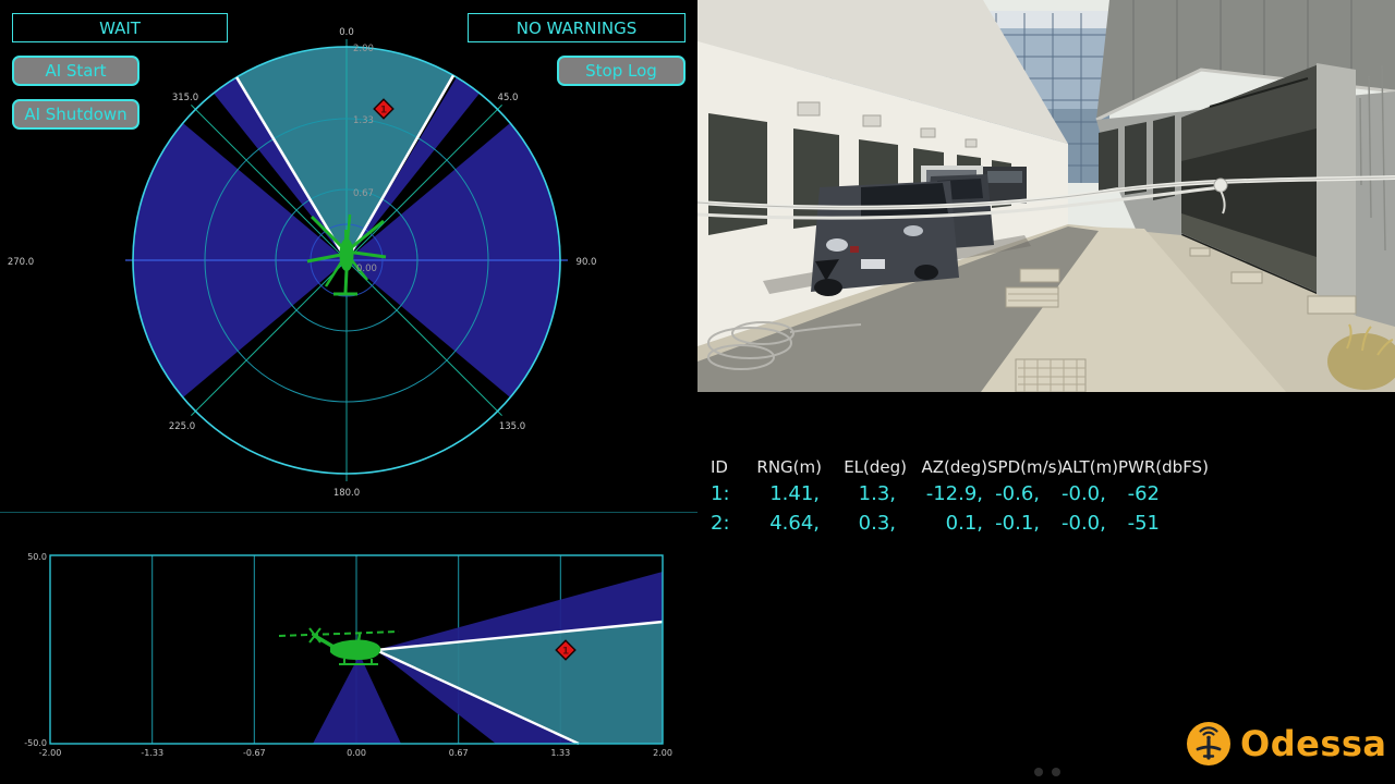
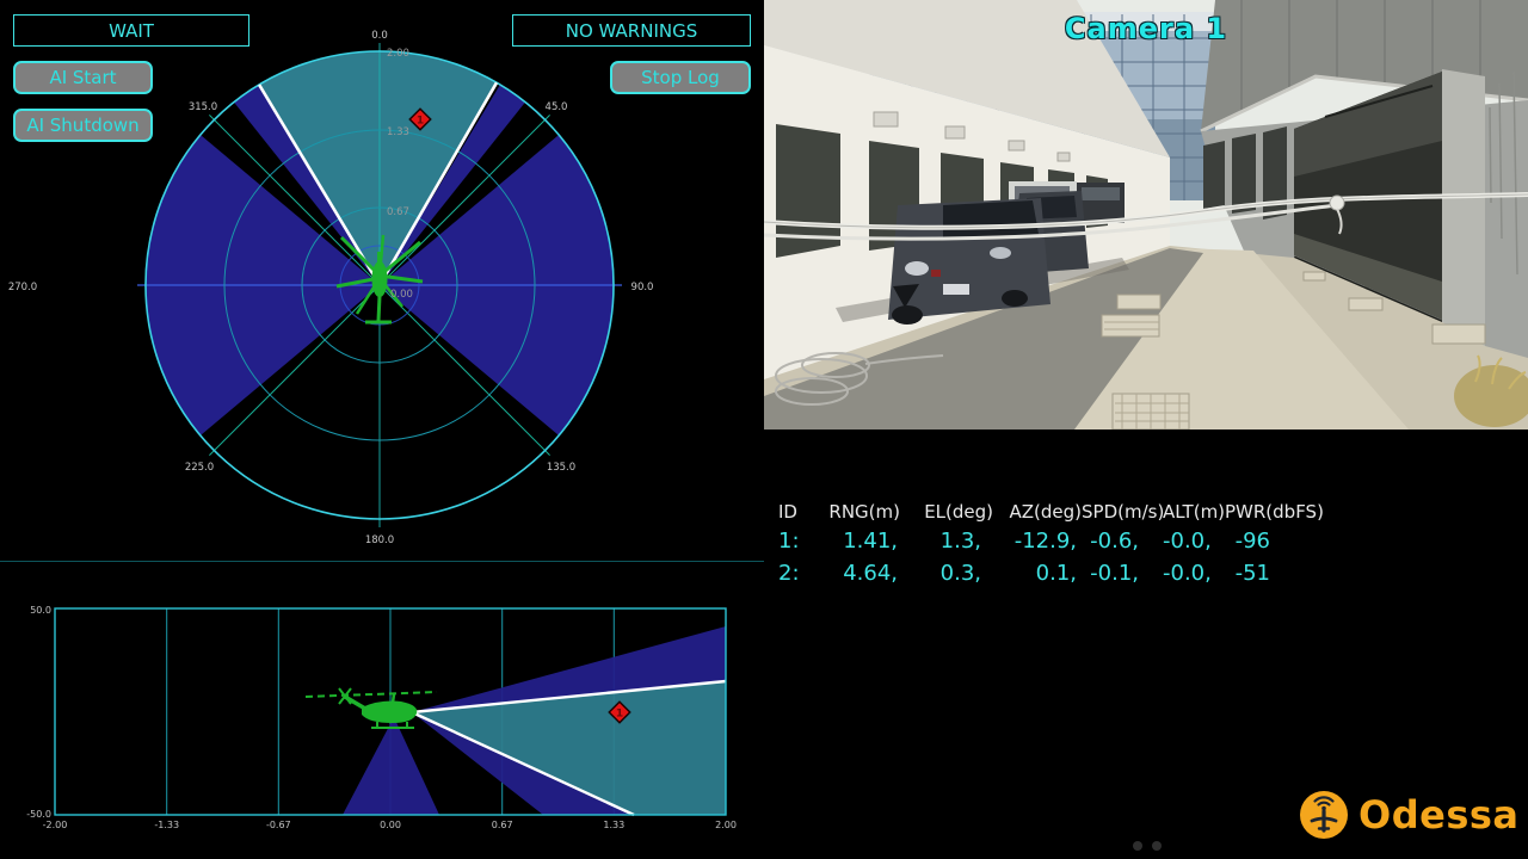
  1
  0.0
  45.0
  90.0
  135.0
  180.0
  225.0
  270.0
  315.0
  2.00
  1.33
  0.67
  0.00
  WAIT
  NO WARNINGS
  AI Start
  AI Shutdown
  Stop Log
  1
  -2.00
  -1.33
  -0.67
  0.00
  0.67
  1.33
  2.00
  50.0
  -50.0
+ Camera 1
  ID
  RNG(m)
  EL(deg)
  AZ(deg)
  SPD(m/s)
  ALT(m)
  PWR(dbFS)
  1:
  1.41,
  1.3,
  -12.9,
  -0.6,
  -0.0,
- -62
+ -96
  2:
  4.64,
  0.3,
  0.1,
  -0.1,
  -0.0,
  -51
  Odessa
